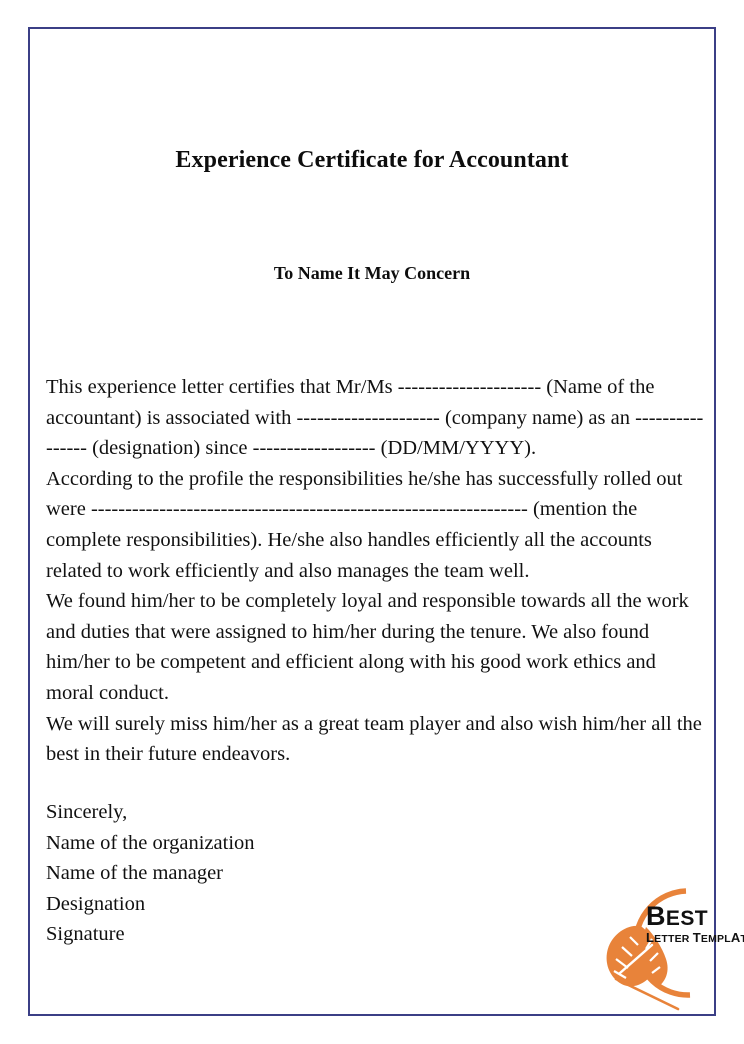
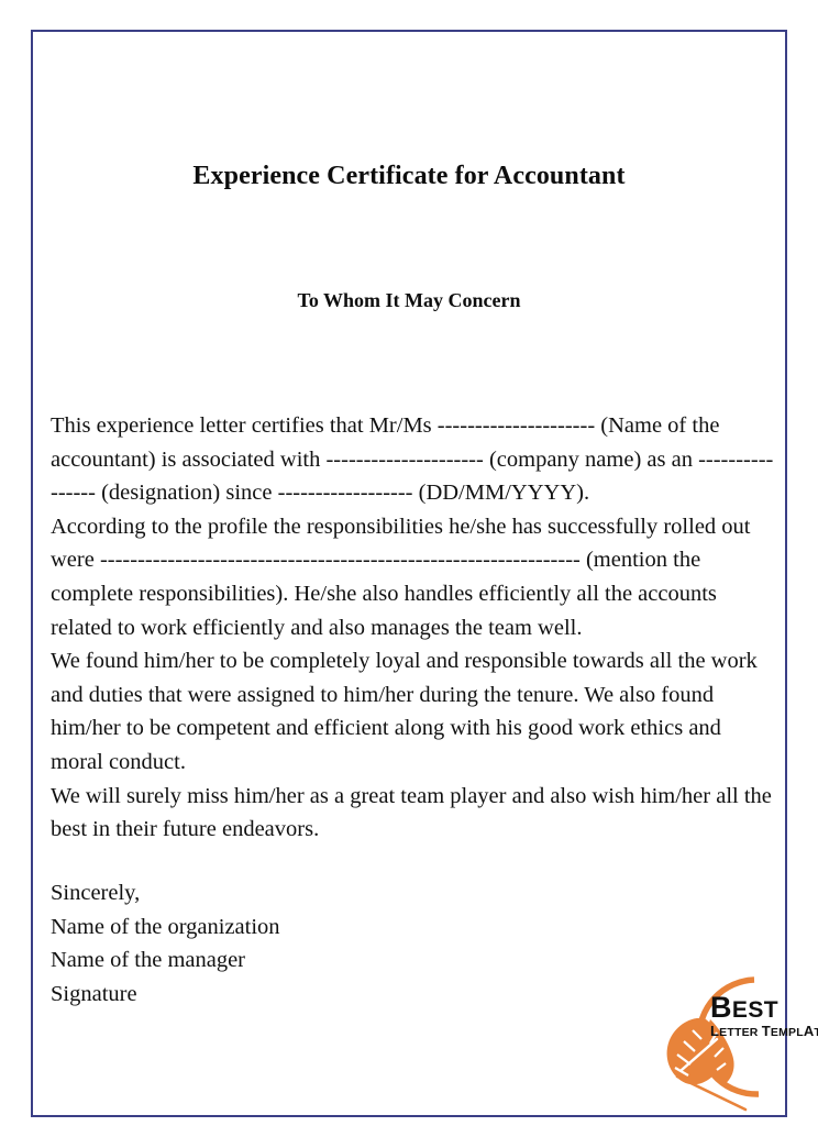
  Experience Certificate for Accountant
- To Name It May Concern
+ To Whom It May Concern
  This experience letter certifies that Mr/Ms --------------------- (Name of the accountant) is associated with --------------------- (company name) as an ---------------- (designation) since ------------------ (DD/MM/YYYY).
  According to the profile the responsibilities he/she has successfully rolled out were ---------------------------------------------------------------- (mention the complete responsibilities). He/she also handles efficiently all the accounts related to work efficiently and also manages the team well.
  We found him/her to be completely loyal and responsible towards all the work and duties that were assigned to him/her during the tenure. We also found him/her to be competent and efficient along with his good work ethics and moral conduct.
  We will surely miss him/her as a great team player and also wish him/her all the best in their future endeavors.
  Sincerely,
  Name of the organization
  Name of the manager
- Designation
  Signature
  BEST
  LETTER TEMPLA
